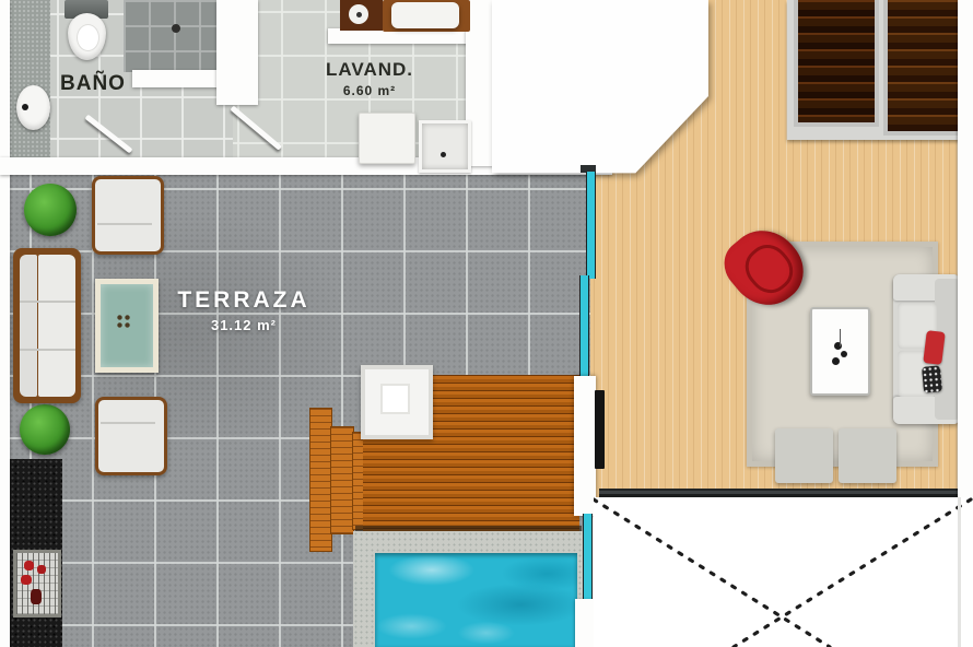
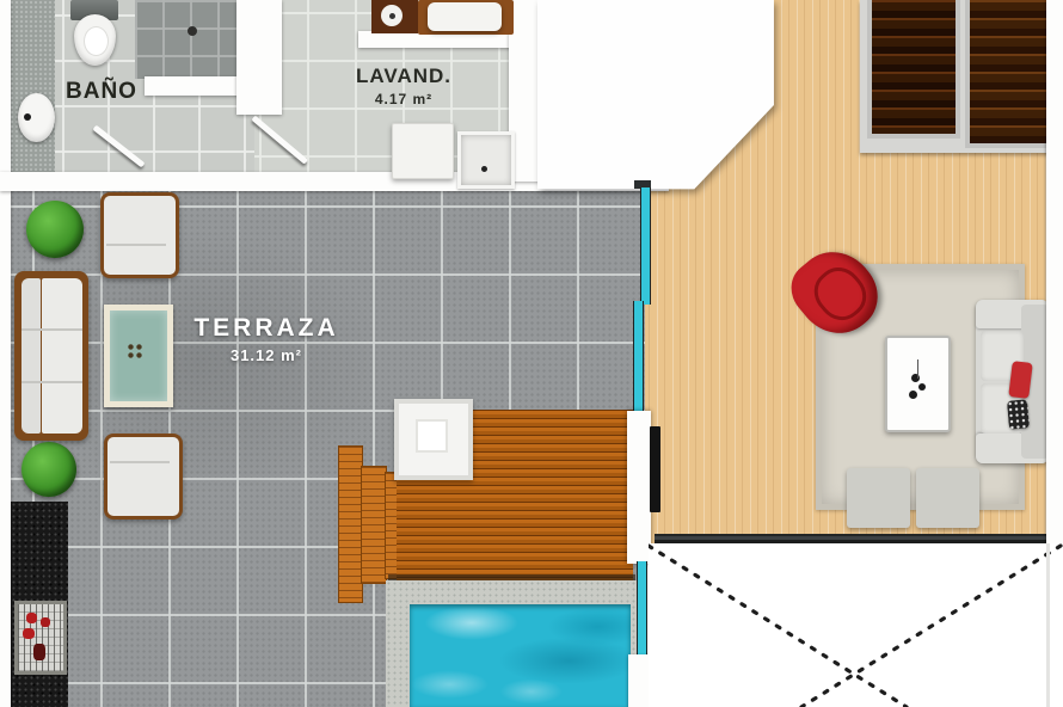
  BAÑO
  LAVAND.
- 6.60 m²
+ 4.17 m²
  TERRAZA
  31.12 m²
